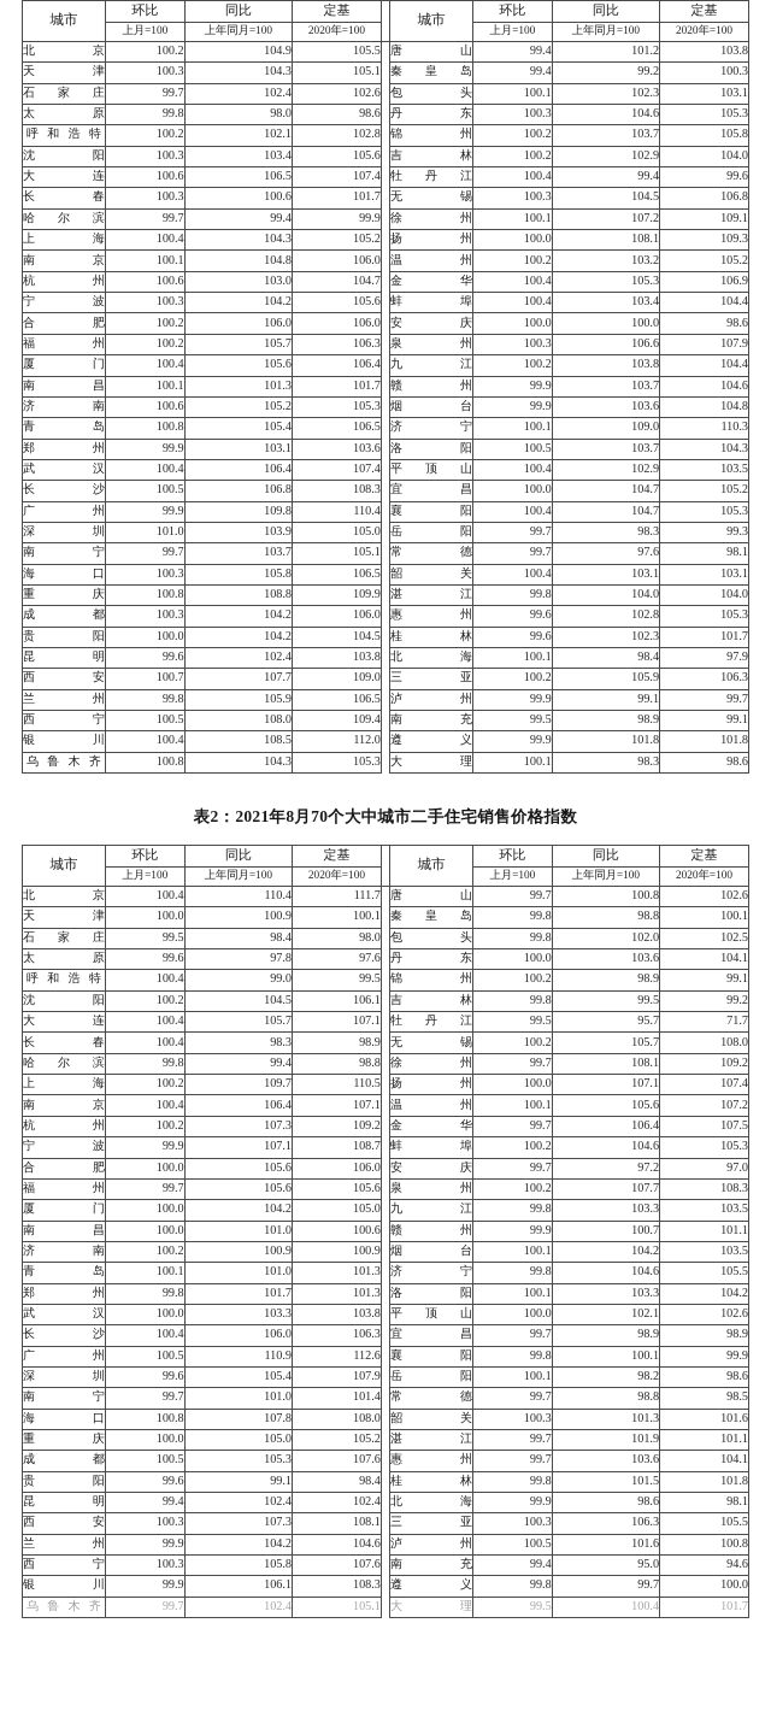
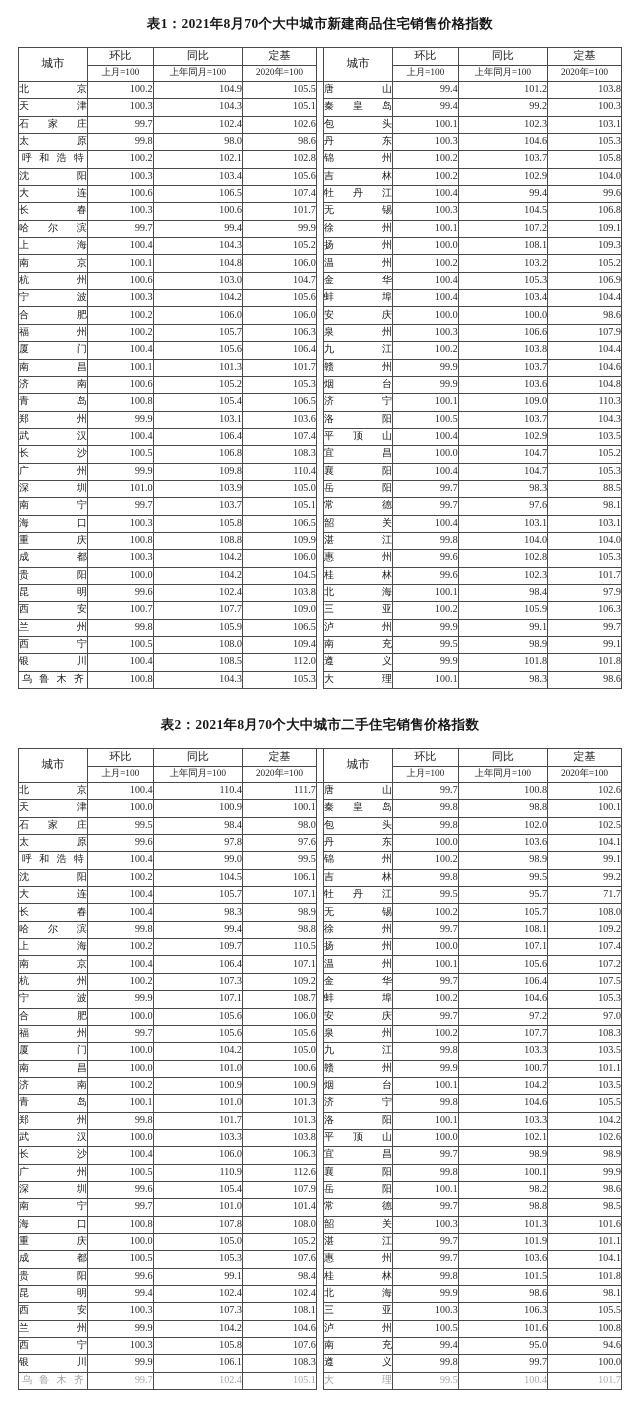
+ 表1：2021年8月70个大中城市新建商品住宅销售价格指数
  城市	环比	同比	定基		城市	环比	同比	定基
  上月=100	上年同月=100	2020年=100	上月=100	上年同月=100	2020年=100
  北京	100.2	104.9	105.5		唐山	99.4	101.2	103.8
  天津	100.3	104.3	105.1		秦皇岛	99.4	99.2	100.3
  石家庄	99.7	102.4	102.6		包头	100.1	102.3	103.1
  太原	99.8	98.0	98.6		丹东	100.3	104.6	105.3
  呼和浩特	100.2	102.1	102.8		锦州	100.2	103.7	105.8
  沈阳	100.3	103.4	105.6		吉林	100.2	102.9	104.0
  大连	100.6	106.5	107.4		牡丹江	100.4	99.4	99.6
  长春	100.3	100.6	101.7		无锡	100.3	104.5	106.8
  哈尔滨	99.7	99.4	99.9		徐州	100.1	107.2	109.1
  上海	100.4	104.3	105.2		扬州	100.0	108.1	109.3
  南京	100.1	104.8	106.0		温州	100.2	103.2	105.2
  杭州	100.6	103.0	104.7		金华	100.4	105.3	106.9
  宁波	100.3	104.2	105.6		蚌埠	100.4	103.4	104.4
  合肥	100.2	106.0	106.0		安庆	100.0	100.0	98.6
  福州	100.2	105.7	106.3		泉州	100.3	106.6	107.9
  厦门	100.4	105.6	106.4		九江	100.2	103.8	104.4
  南昌	100.1	101.3	101.7		赣州	99.9	103.7	104.6
  济南	100.6	105.2	105.3		烟台	99.9	103.6	104.8
  青岛	100.8	105.4	106.5		济宁	100.1	109.0	110.3
  郑州	99.9	103.1	103.6		洛阳	100.5	103.7	104.3
  武汉	100.4	106.4	107.4		平顶山	100.4	102.9	103.5
  长沙	100.5	106.8	108.3		宜昌	100.0	104.7	105.2
  广州	99.9	109.8	110.4		襄阳	100.4	104.7	105.3
- 深圳	101.0	103.9	105.0		岳阳	99.7	98.3	99.3
+ 深圳	101.0	103.9	105.0		岳阳	99.7	98.3	88.5
  南宁	99.7	103.7	105.1		常德	99.7	97.6	98.1
  海口	100.3	105.8	106.5		韶关	100.4	103.1	103.1
  重庆	100.8	108.8	109.9		湛江	99.8	104.0	104.0
  成都	100.3	104.2	106.0		惠州	99.6	102.8	105.3
  贵阳	100.0	104.2	104.5		桂林	99.6	102.3	101.7
  昆明	99.6	102.4	103.8		北海	100.1	98.4	97.9
  西安	100.7	107.7	109.0		三亚	100.2	105.9	106.3
  兰州	99.8	105.9	106.5		泸州	99.9	99.1	99.7
  西宁	100.5	108.0	109.4		南充	99.5	98.9	99.1
  银川	100.4	108.5	112.0		遵义	99.9	101.8	101.8
  乌鲁木齐	100.8	104.3	105.3		大理	100.1	98.3	98.6
  表2：2021年8月70个大中城市二手住宅销售价格指数
  城市	环比	同比	定基		城市	环比	同比	定基
  上月=100	上年同月=100	2020年=100	上月=100	上年同月=100	2020年=100
  北京	100.4	110.4	111.7		唐山	99.7	100.8	102.6
  天津	100.0	100.9	100.1		秦皇岛	99.8	98.8	100.1
  石家庄	99.5	98.4	98.0		包头	99.8	102.0	102.5
  太原	99.6	97.8	97.6		丹东	100.0	103.6	104.1
  呼和浩特	100.4	99.0	99.5		锦州	100.2	98.9	99.1
  沈阳	100.2	104.5	106.1		吉林	99.8	99.5	99.2
  大连	100.4	105.7	107.1		牡丹江	99.5	95.7	71.7
  长春	100.4	98.3	98.9		无锡	100.2	105.7	108.0
  哈尔滨	99.8	99.4	98.8		徐州	99.7	108.1	109.2
  上海	100.2	109.7	110.5		扬州	100.0	107.1	107.4
  南京	100.4	106.4	107.1		温州	100.1	105.6	107.2
  杭州	100.2	107.3	109.2		金华	99.7	106.4	107.5
  宁波	99.9	107.1	108.7		蚌埠	100.2	104.6	105.3
  合肥	100.0	105.6	106.0		安庆	99.7	97.2	97.0
  福州	99.7	105.6	105.6		泉州	100.2	107.7	108.3
  厦门	100.0	104.2	105.0		九江	99.8	103.3	103.5
  南昌	100.0	101.0	100.6		赣州	99.9	100.7	101.1
  济南	100.2	100.9	100.9		烟台	100.1	104.2	103.5
  青岛	100.1	101.0	101.3		济宁	99.8	104.6	105.5
  郑州	99.8	101.7	101.3		洛阳	100.1	103.3	104.2
  武汉	100.0	103.3	103.8		平顶山	100.0	102.1	102.6
  长沙	100.4	106.0	106.3		宜昌	99.7	98.9	98.9
  广州	100.5	110.9	112.6		襄阳	99.8	100.1	99.9
  深圳	99.6	105.4	107.9		岳阳	100.1	98.2	98.6
  南宁	99.7	101.0	101.4		常德	99.7	98.8	98.5
  海口	100.8	107.8	108.0		韶关	100.3	101.3	101.6
  重庆	100.0	105.0	105.2		湛江	99.7	101.9	101.1
  成都	100.5	105.3	107.6		惠州	99.7	103.6	104.1
  贵阳	99.6	99.1	98.4		桂林	99.8	101.5	101.8
  昆明	99.4	102.4	102.4		北海	99.9	98.6	98.1
  西安	100.3	107.3	108.1		三亚	100.3	106.3	105.5
  兰州	99.9	104.2	104.6		泸州	100.5	101.6	100.8
  西宁	100.3	105.8	107.6		南充	99.4	95.0	94.6
  银川	99.9	106.1	108.3		遵义	99.8	99.7	100.0
  乌鲁木齐	99.7	102.4	105.1		大理	99.5	100.4	101.7
